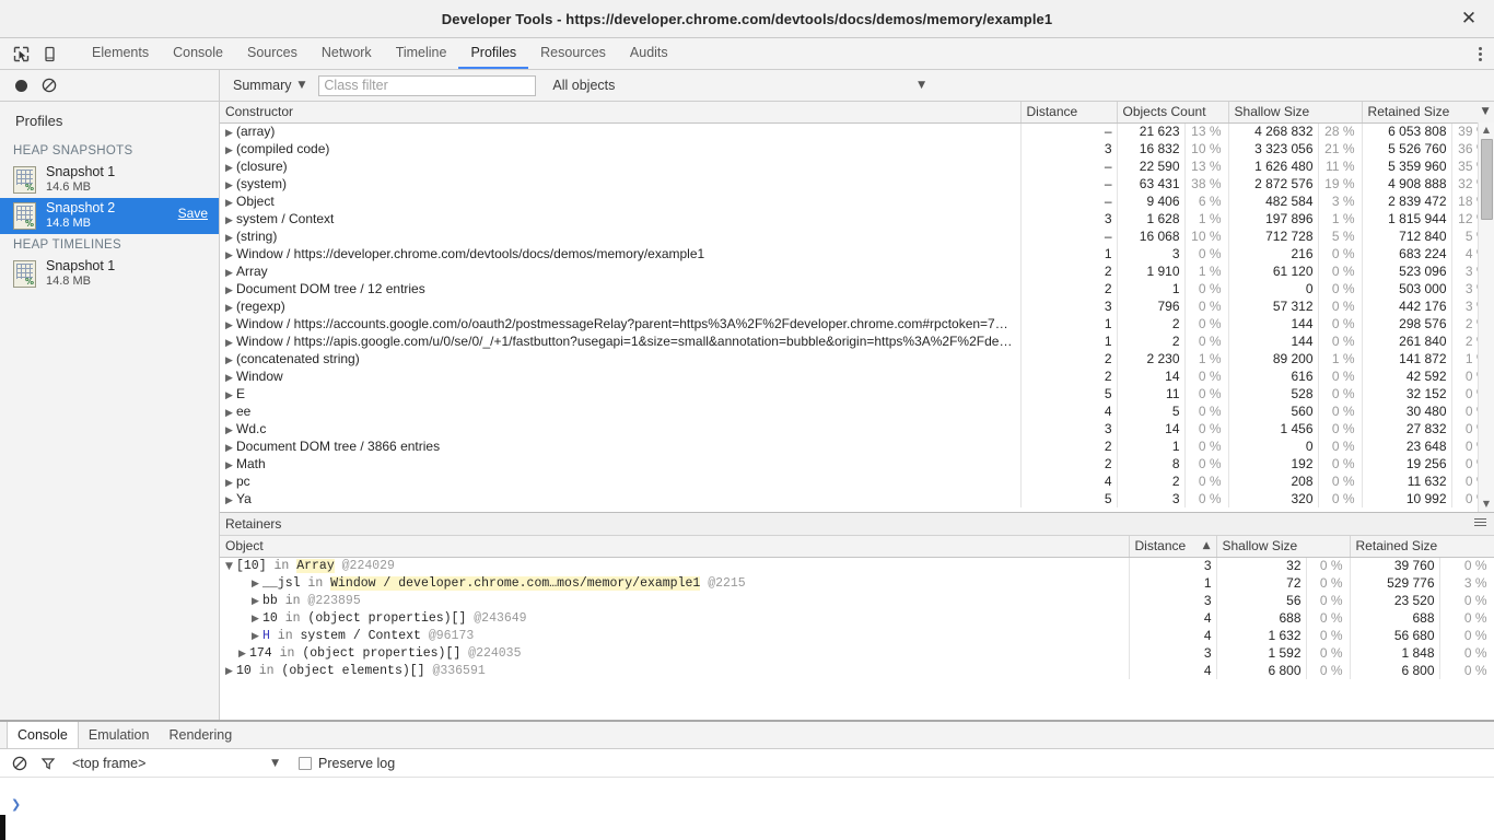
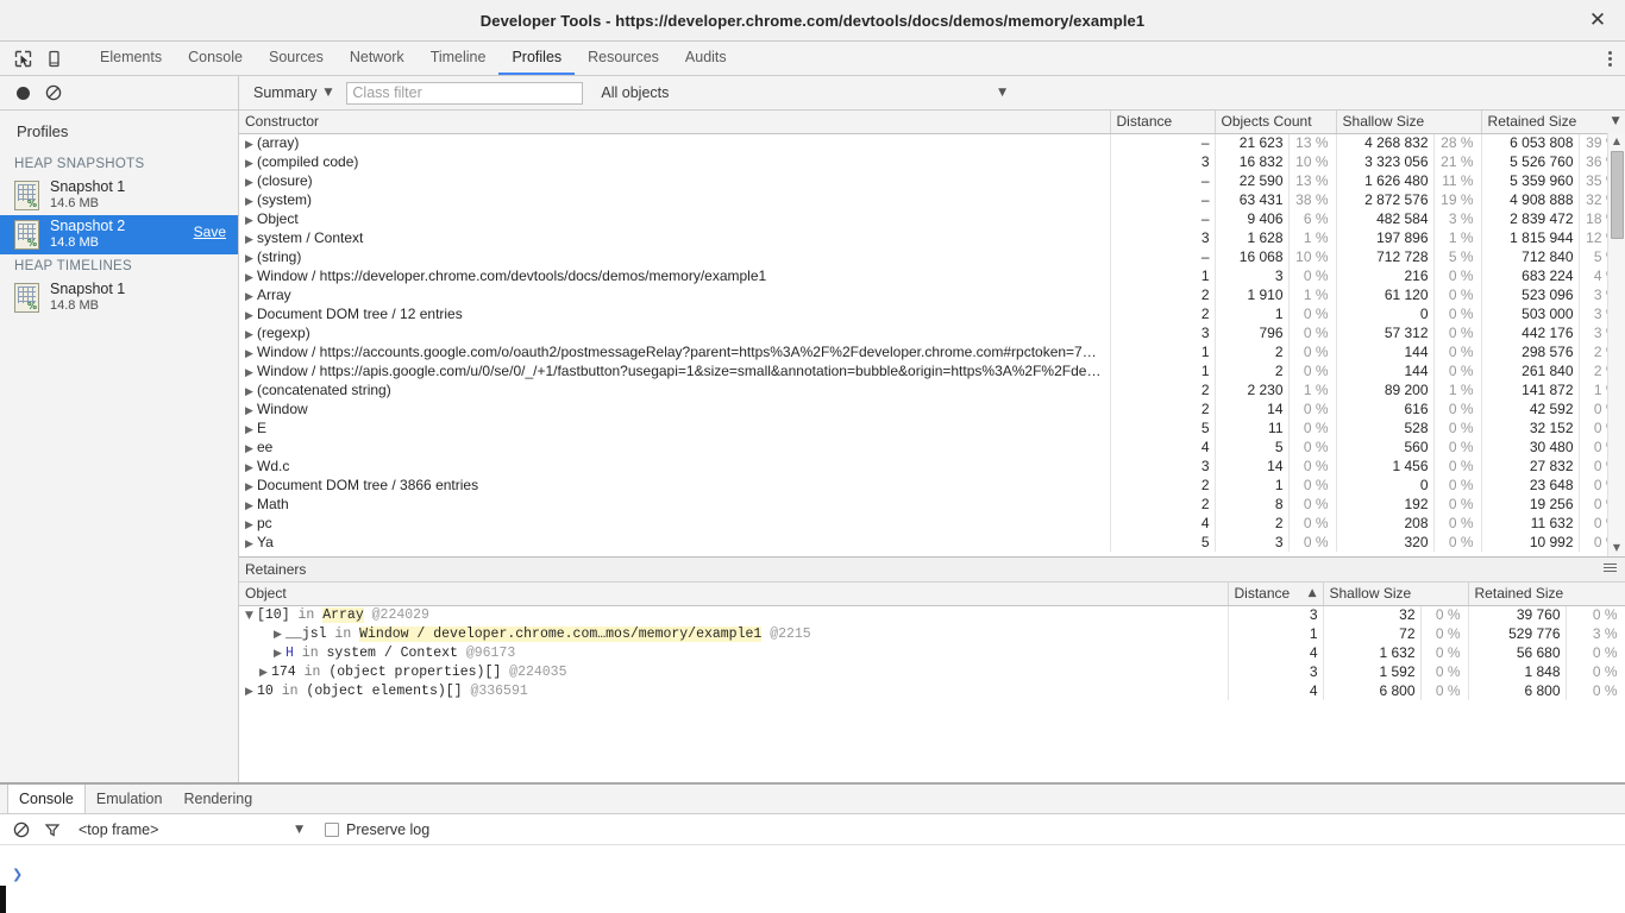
  Developer Tools - https://developer.chrome.com/devtools/docs/demos/memory/example1
  ✕
  Elements
  Console
  Sources
  Network
  Timeline
  Profiles
  Resources
  Audits
  Summary
  ▼
  Class filter
  All objects
  ▼
  Profiles
  HEAP SNAPSHOTS
  %
  Snapshot 1
  14.6 MB
  %
  Snapshot 2
  14.8 MB
  Save
  HEAP TIMELINES
  %
  Snapshot 1
  14.8 MB
  Constructor	Distance	Objects Count	Shallow Size	Retained Size ▼
  ▶ (array)	–	21 623	13 %	4 268 832	28 %	6 053 808	39
  ▶ (compiled code)	3	16 832	10 %	3 323 056	21 %	5 526 760	36
  ▶ (closure)	–	22 590	13 %	1 626 480	11 %	5 359 960	35
  ▶ (system)	–	63 431	38 %	2 872 576	19 %	4 908 888	32
  ▶ Object	–	9 406	6 %	482 584	3 %	2 839 472	18
  ▶ system / Context	3	1 628	1 %	197 896	1 %	1 815 944	12
  ▶ (string)	–	16 068	10 %	712 728	5 %	712 840	5
  ▶ Window / https://developer.chrome.com/devtools/docs/demos/memory/example1	1	3	0 %	216	0 %	683 224	4
  ▶ Array	2	1 910	1 %	61 120	0 %	523 096	3
  ▶ Document DOM tree / 12 entries	2	1	0 %	0	0 %	503 000	3
  ▶ (regexp)	3	796	0 %	57 312	0 %	442 176	3
  ▶ Window / https://accounts.google.com/o/oauth2/postmessageRelay?parent=https%3A%2F%2Fdeveloper.chrome.com#rpctoken=7906	1	2	0 %	144	0 %	298 576	2
  ▶ Window / https://apis.google.com/u/0/se/0/_/+1/fastbutton?usegapi=1&size=small&annotation=bubble&origin=https%3A%2F%2Fdevelo	1	2	0 %	144	0 %	261 840	2
  ▶ (concatenated string)	2	2 230	1 %	89 200	1 %	141 872	1
  ▶ Window	2	14	0 %	616	0 %	42 592	0
  ▶ E	5	11	0 %	528	0 %	32 152	0
  ▶ ee	4	5	0 %	560	0 %	30 480	0
  ▶ Wd.c	3	14	0 %	1 456	0 %	27 832	0
  ▶ Document DOM tree / 3866 entries	2	1	0 %	0	0 %	23 648	0
  ▶ Math	2	8	0 %	192	0 %	19 256	0
  ▶ pc	4	2	0 %	208	0 %	11 632	0
  ▶ Ya	5	3	0 %	320	0 %	10 992	0
  ▲
  ▼
  Retainers
  Object	Distance ▲	Shallow Size	Retained Size
  ▼ [10] in Array @224029	3	32	0 %	39 760	0 %
  ▶ __jsl in Window / developer.chrome.com…mos/memory/example1 @2215	1	72	0 %	529 776	3 %
- ▶ bb in @223895	3	56	0 %	23 520	0 %
- ▶ 10 in (object properties)[] @243649	4	688	0 %	688	0 %
  ▶ H in system / Context @96173	4	1 632	0 %	56 680	0 %
  ▶ 174 in (object properties)[] @224035	3	1 592	0 %	1 848	0 %
  ▶ 10 in (object elements)[] @336591	4	6 800	0 %	6 800	0 %
  Console
  Emulation
  Rendering
  <top frame>
  ▼
  Preserve log
  ❯
